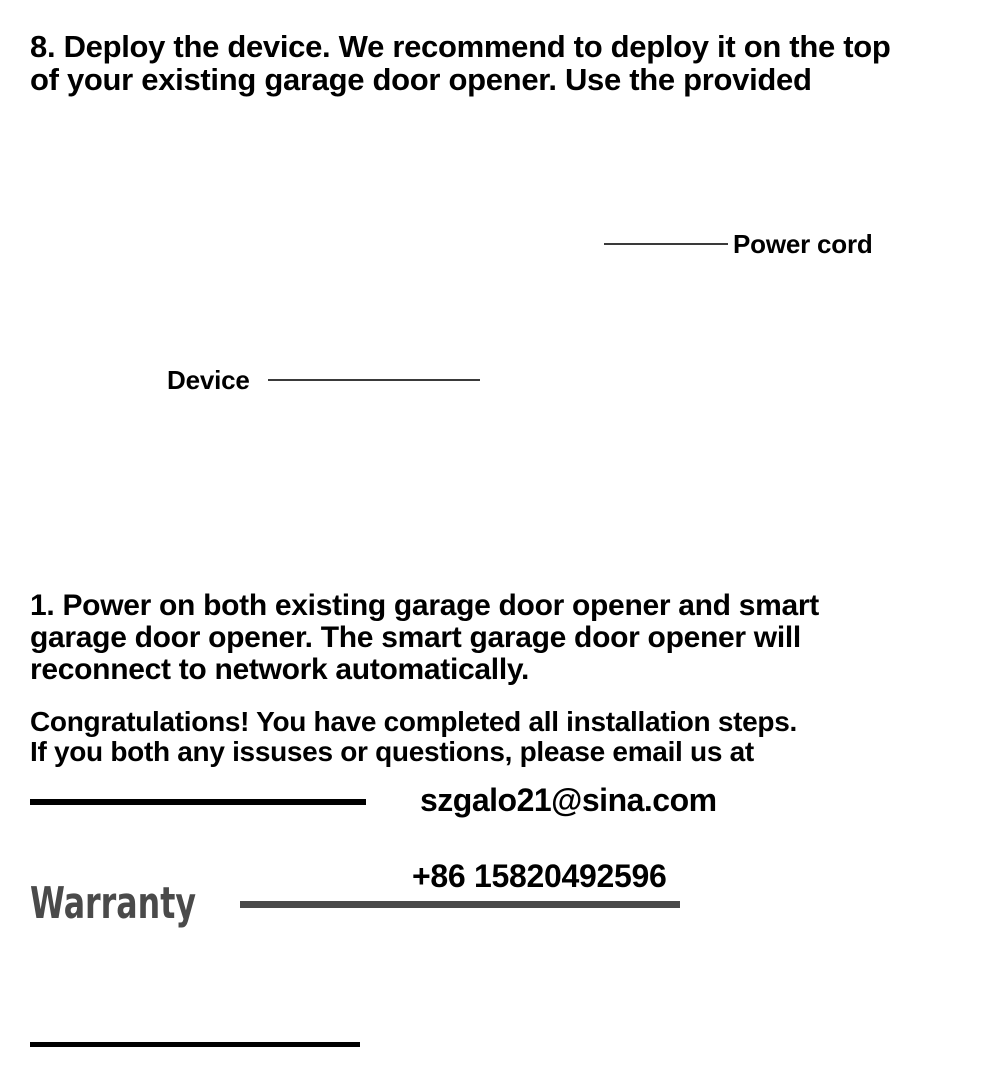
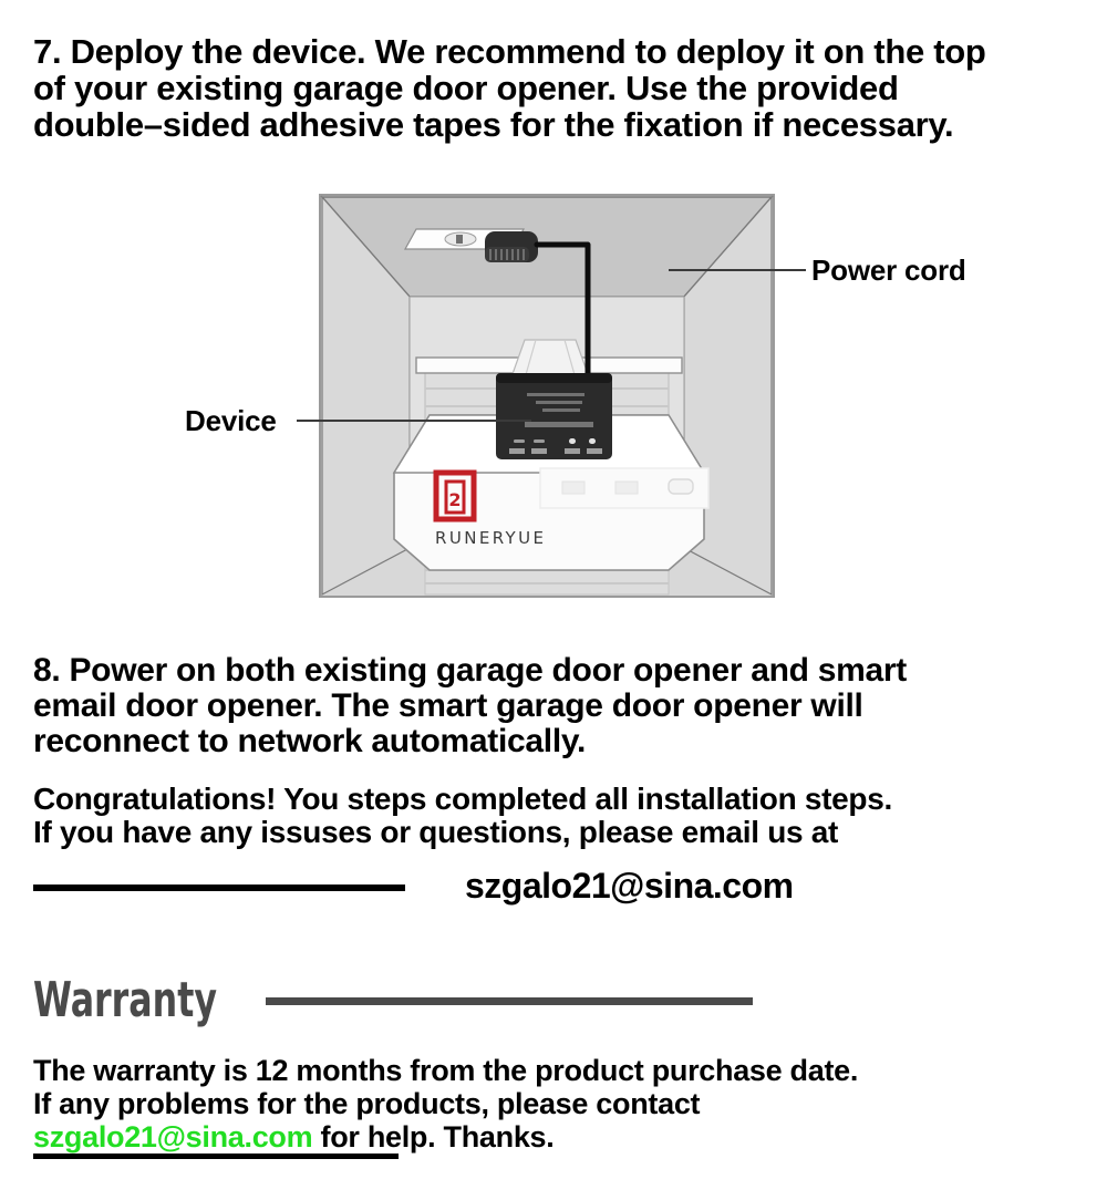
- 8. Deploy the device. We recommend to deploy it on the top
+ 7. Deploy the device. We recommend to deploy it on the top
  of your existing garage door opener. Use the provided
+ double–sided adhesive tapes for the fixation if necessary.
+ 2
+ RUNERYUE
  Power cord
  Device
- 1. Power on both existing garage door opener and smart
+ 8. Power on both existing garage door opener and smart
- garage door opener. The smart garage door opener will
+ email door opener. The smart garage door opener will
  reconnect to network automatically.
- Congratulations! You have completed all installation steps.
+ Congratulations! You steps completed all installation steps.
- If you both any issuses or questions, please email us at
+ If you have any issuses or questions, please email us at
  szgalo21@sina.com
- +86 15820492596
  Warranty
+ The warranty is 12 months from the product purchase date.
+ If any problems for the products, please contact
+ szgalo21@sina.com for help. Thanks.
